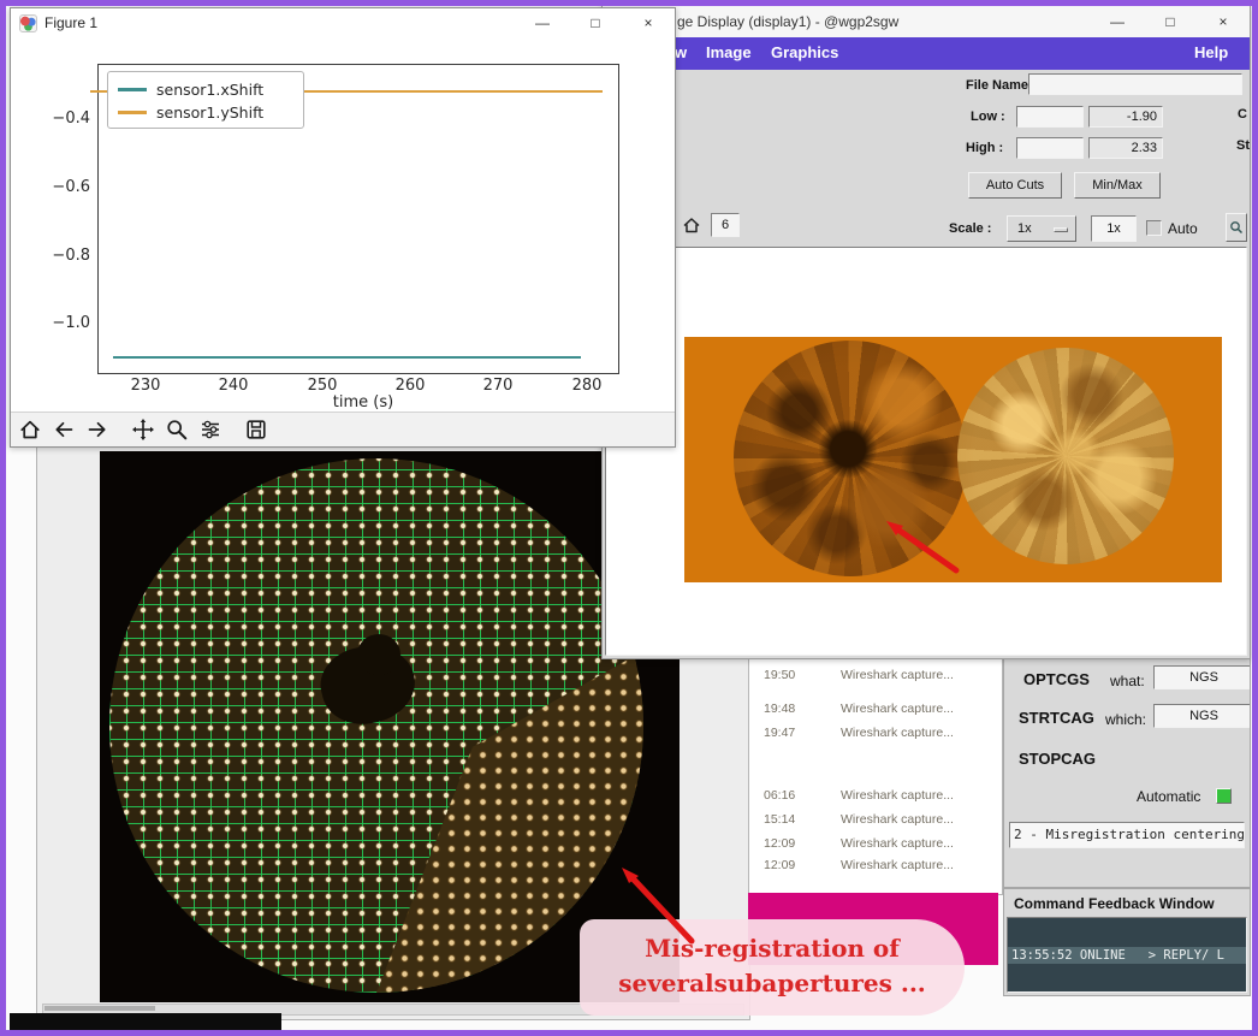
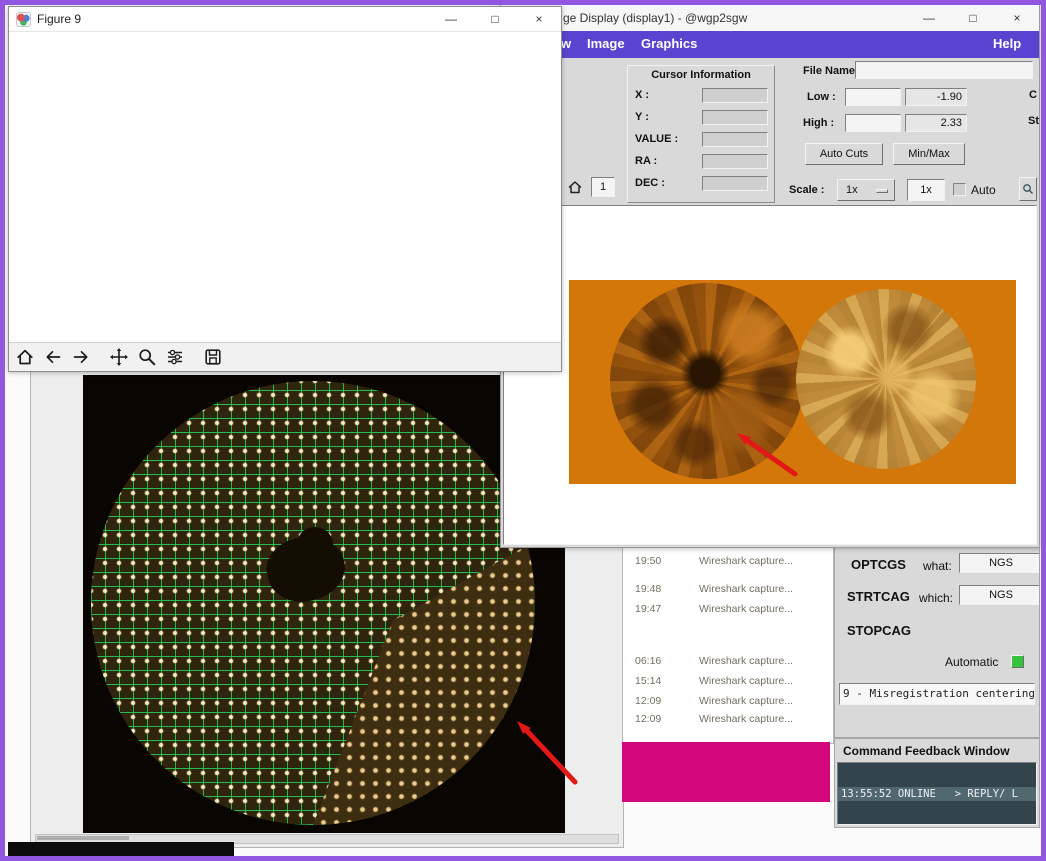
  19:50
  Wireshark capture...
  19:48
  Wireshark capture...
  19:47
  Wireshark capture...
  06:16
  Wireshark capture...
  15:14
  Wireshark capture...
  12:09
  Wireshark capture...
  12:09
  Wireshark capture...
  OPTCGS
  what:
  NGS
  STRTCAG
  which:
  NGS
  STOPCAG
  Automatic
- 2 - Misregistration centering
+ 9 - Misregistration centering
  Command Feedback Window
  13:55:52 ONLINE > REPLY/ L
  ge Display (display1) - @wgp2sgw
  —
  □
  ×
  w
  Image
  Graphics
  Help
- 6
+ 1
+ Cursor Information
+ X :
+ Y :
+ VALUE :
+ RA :
+ DEC :
  File Name
  Low :
  -1.90
  High :
  2.33
  C
  St
  Auto Cuts
  Min/Max
  Scale :
  1x
  1x
  Auto
- Figure 1
+ Figure 9
  —
  □
  ×
- −0.4
- −0.6
- −0.8
- −1.0
- 230
- 240
- 250
- 260
- 270
- 280
- time (s)
- sensor1.xShift
- sensor1.yShift
- Mis-registration of
- severalsubapertures ...
